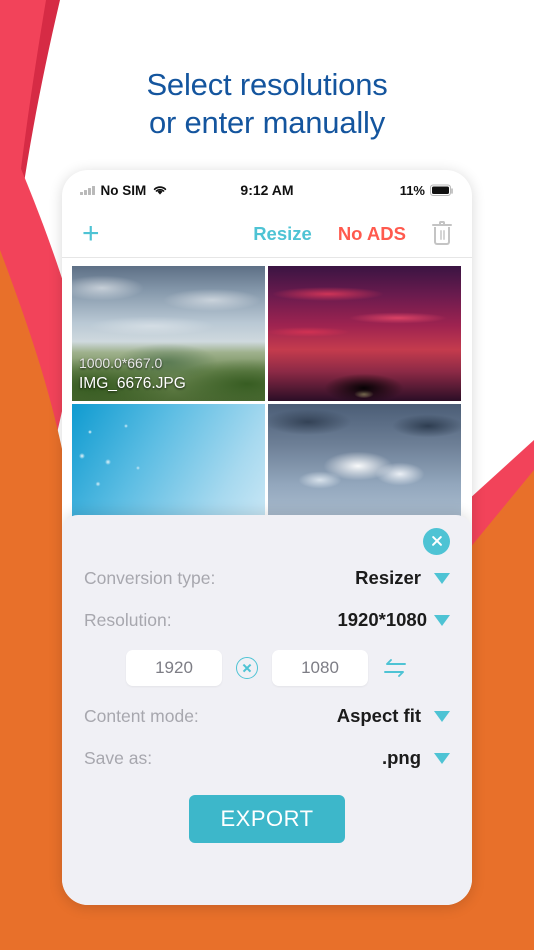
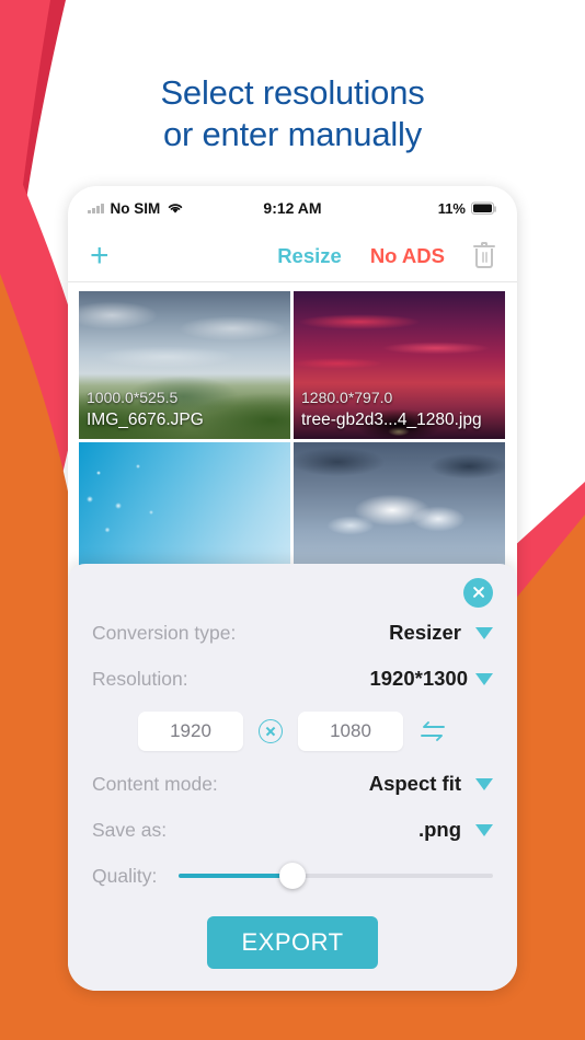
  Select resolutions
  or enter manually
  No SIM
  9:12 AM
  11%
  +
  Resize
  No ADS
- 1000.0*667.0
+ 1000.0*525.5
  IMG_6676.JPG
+ 1280.0*797.0
+ tree-gb2d3...4_1280.jpg
  Conversion type:
  Resizer
  Resolution:
- 1920*1080
+ 1920*1300
  1920
  1080
  Content mode:
  Aspect fit
  Save as:
  .png
+ Quality:
  EXPORT
